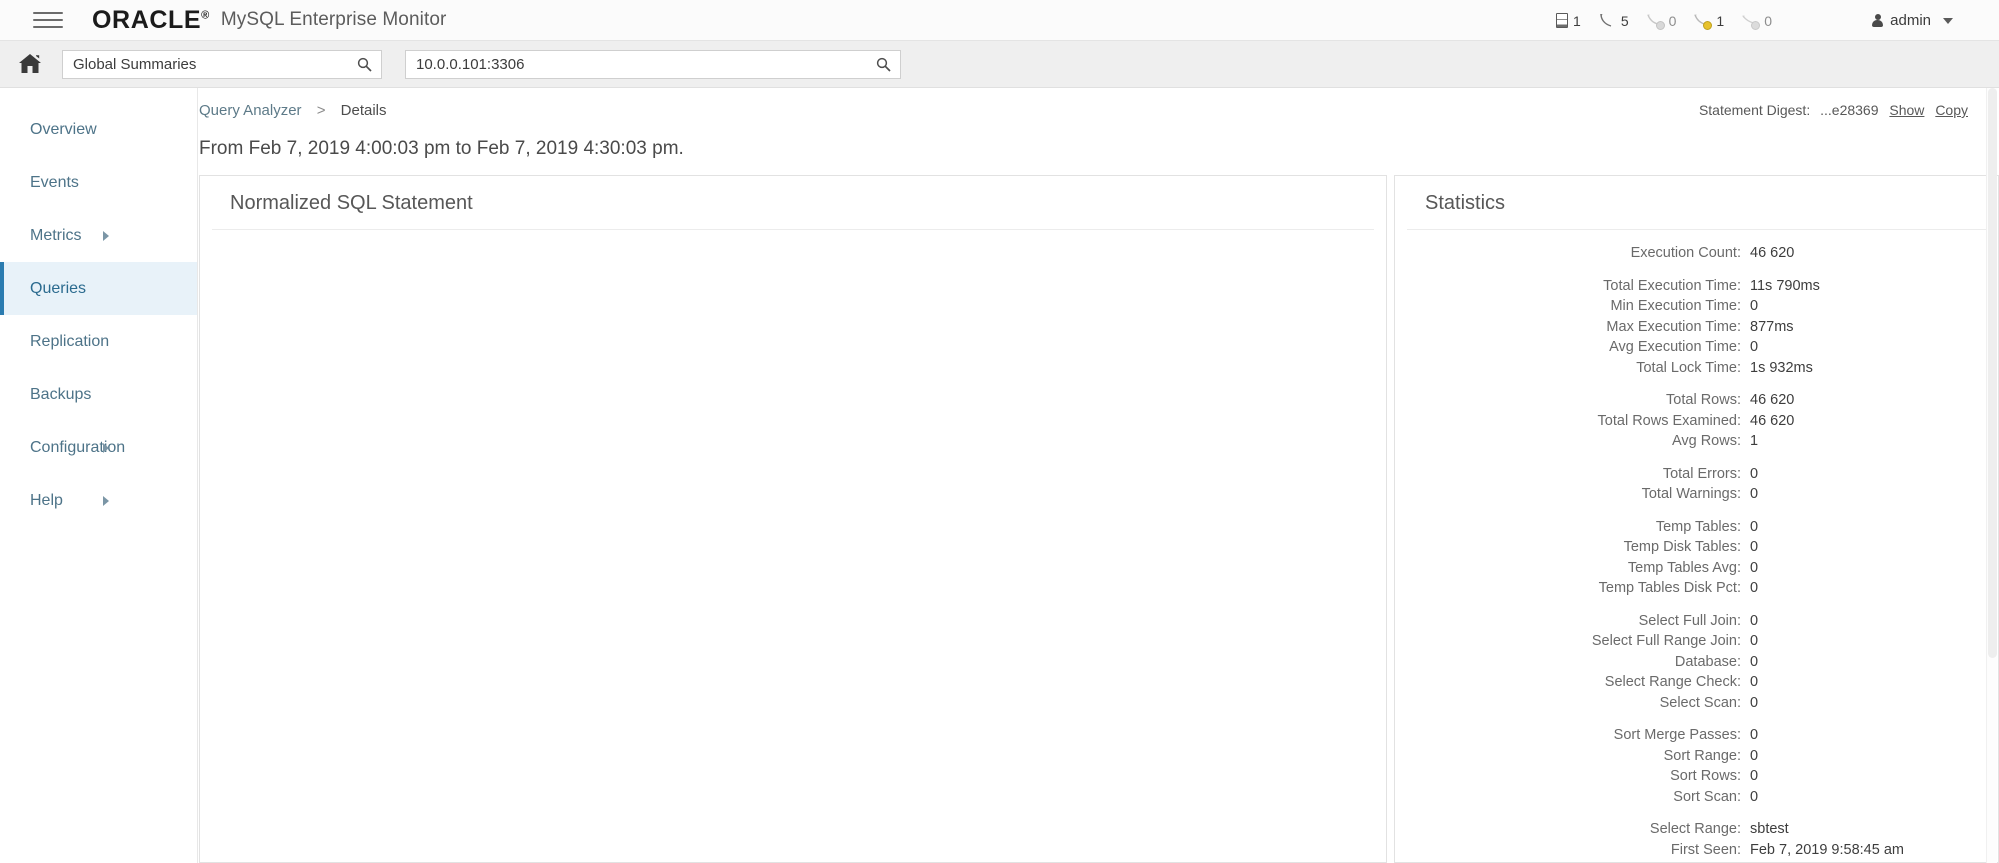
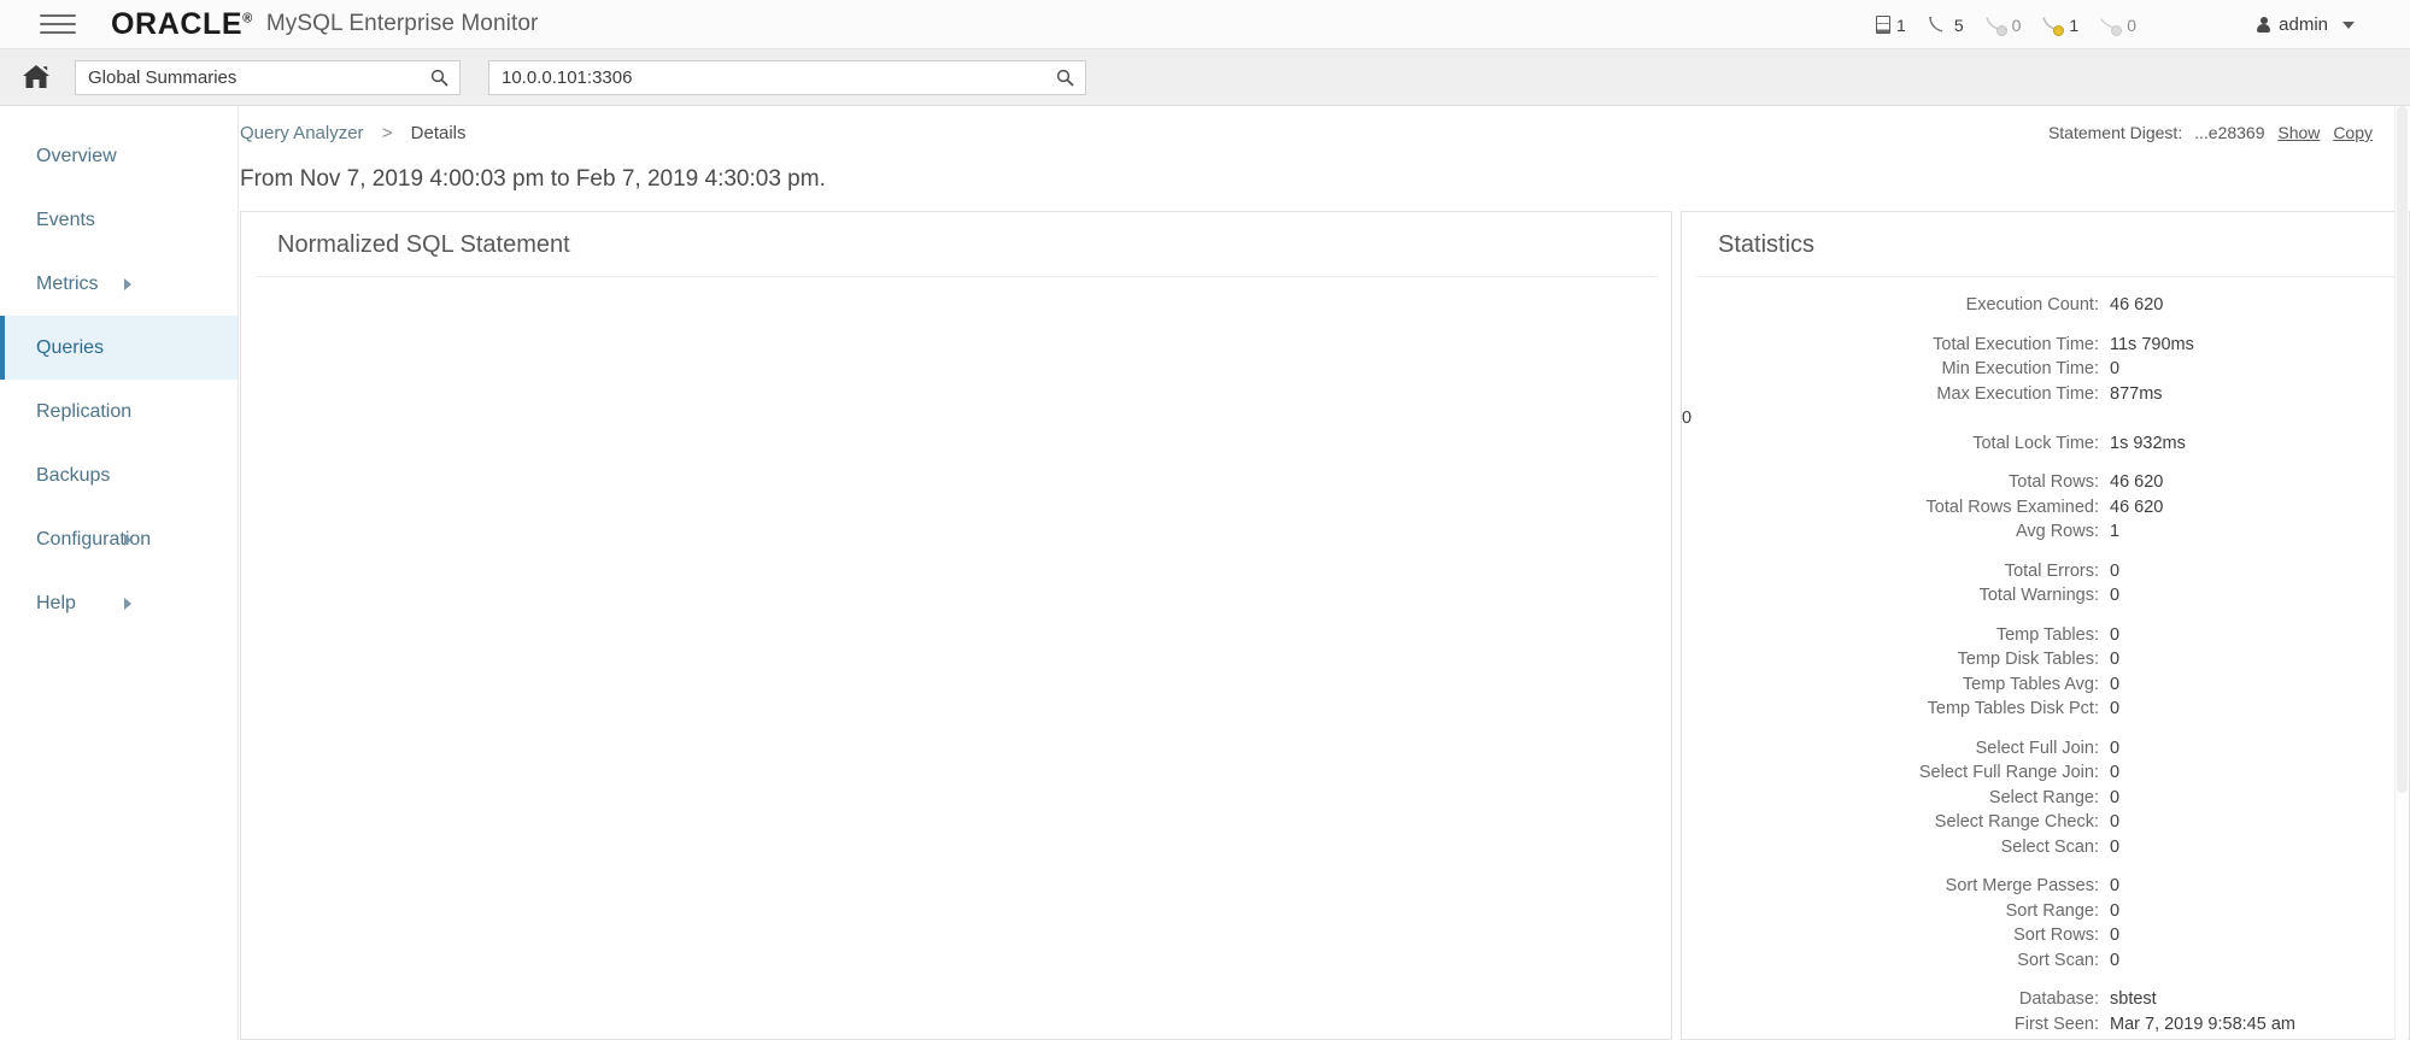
  ORACLE®
  MySQL Enterprise Monitor
  1
  5
  0
  1
  0
  admin
  Global Summaries
  10.0.0.101:3306
  Overview
  Events
  Metrics
  Queries
  Replication
  Backups
  Configuration
  Help
  Query Analyzer > Details
  Statement Digest: ...e28369 Show Copy
- From Feb 7, 2019 4:00:03 pm to Feb 7, 2019 4:30:03 pm.
+ From Nov 7, 2019 4:00:03 pm to Feb 7, 2019 4:30:03 pm.
  Normalized SQL Statement
  Statistics
  Execution Count:
  46 620
  Total Execution Time:
  11s 790ms
  Min Execution Time:
  0
  Max Execution Time:
  877ms
- Avg Execution Time:
  0
  Total Lock Time:
  1s 932ms
  Total Rows:
  46 620
  Total Rows Examined:
  46 620
  Avg Rows:
  1
  Total Errors:
  0
  Total Warnings:
  0
  Temp Tables:
  0
  Temp Disk Tables:
  0
  Temp Tables Avg:
  0
  Temp Tables Disk Pct:
  0
  Select Full Join:
  0
  Select Full Range Join:
  0
- Database:
+ Select Range:
  0
  Select Range Check:
  0
  Select Scan:
  0
  Sort Merge Passes:
  0
  Sort Range:
  0
  Sort Rows:
  0
  Sort Scan:
  0
- Select Range:
+ Database:
  sbtest
  First Seen:
- Feb 7, 2019 9:58:45 am
+ Mar 7, 2019 9:58:45 am
